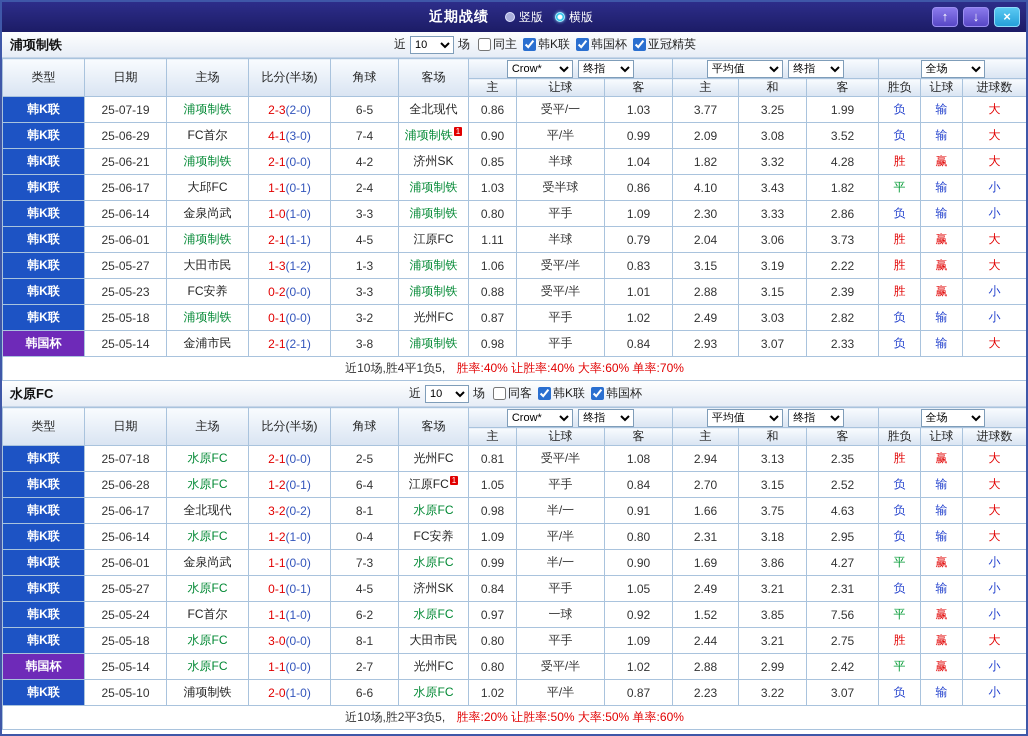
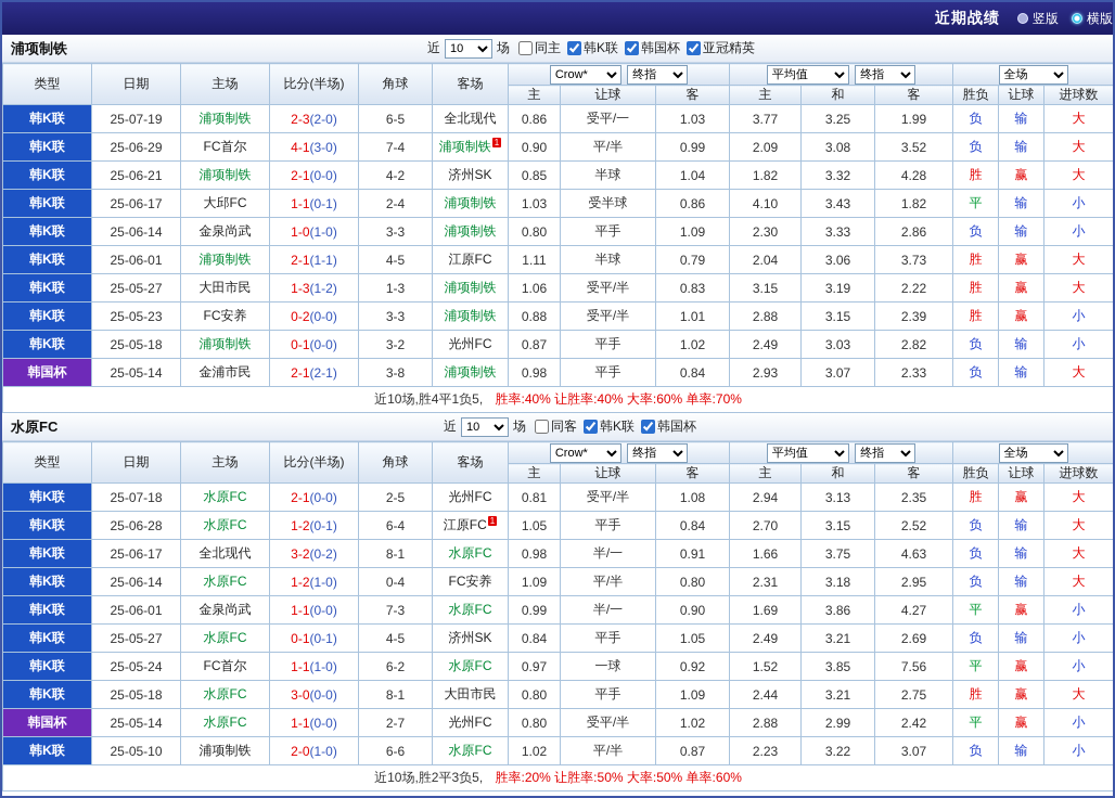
  近期战绩
  竖版
  横版
- ↑
- ↓
- ×
  浦项制铁
  近
  10
  场
  同主
  韩K联
  韩国杯
  亚冠精英
  类型	日期	主场	比分(半场)	角球	客场	Crow* 终指	平均值 终指	全场
  主	让球	客	主	和	客	胜负	让球	进球数
  韩K联	25-07-19	浦项制铁	2-3(2-0)	6-5	全北现代	0.86	受平/一	1.03	3.77	3.25	1.99	负	输	大
  韩K联	25-06-29	FC首尔	4-1(3-0)	7-4	浦项制铁 1	0.90	平/半	0.99	2.09	3.08	3.52	负	输	大
  韩K联	25-06-21	浦项制铁	2-1(0-0)	4-2	济州SK	0.85	半球	1.04	1.82	3.32	4.28	胜	赢	大
  韩K联	25-06-17	大邱FC	1-1(0-1)	2-4	浦项制铁	1.03	受半球	0.86	4.10	3.43	1.82	平	输	小
  韩K联	25-06-14	金泉尚武	1-0(1-0)	3-3	浦项制铁	0.80	平手	1.09	2.30	3.33	2.86	负	输	小
  韩K联	25-06-01	浦项制铁	2-1(1-1)	4-5	江原FC	1.11	半球	0.79	2.04	3.06	3.73	胜	赢	大
  韩K联	25-05-27	大田市民	1-3(1-2)	1-3	浦项制铁	1.06	受平/半	0.83	3.15	3.19	2.22	胜	赢	大
  韩K联	25-05-23	FC安养	0-2(0-0)	3-3	浦项制铁	0.88	受平/半	1.01	2.88	3.15	2.39	胜	赢	小
  韩K联	25-05-18	浦项制铁	0-1(0-0)	3-2	光州FC	0.87	平手	1.02	2.49	3.03	2.82	负	输	小
  韩国杯	25-05-14	金浦市民	2-1(2-1)	3-8	浦项制铁	0.98	平手	0.84	2.93	3.07	2.33	负	输	大
  近10场,胜4平1负5, 胜率:40% 让胜率:40% 大率:60% 单率:70%
  水原FC
  近
  10
  场
  同客
  韩K联
  韩国杯
  类型	日期	主场	比分(半场)	角球	客场	Crow* 终指	平均值 终指	全场
  主	让球	客	主	和	客	胜负	让球	进球数
  韩K联	25-07-18	水原FC	2-1(0-0)	2-5	光州FC	0.81	受平/半	1.08	2.94	3.13	2.35	胜	赢	大
  韩K联	25-06-28	水原FC	1-2(0-1)	6-4	江原FC 1	1.05	平手	0.84	2.70	3.15	2.52	负	输	大
  韩K联	25-06-17	全北现代	3-2(0-2)	8-1	水原FC	0.98	半/一	0.91	1.66	3.75	4.63	负	输	大
  韩K联	25-06-14	水原FC	1-2(1-0)	0-4	FC安养	1.09	平/半	0.80	2.31	3.18	2.95	负	输	大
  韩K联	25-06-01	金泉尚武	1-1(0-0)	7-3	水原FC	0.99	半/一	0.90	1.69	3.86	4.27	平	赢	小
- 韩K联	25-05-27	水原FC	0-1(0-1)	4-5	济州SK	0.84	平手	1.05	2.49	3.21	2.31	负	输	小
+ 韩K联	25-05-27	水原FC	0-1(0-1)	4-5	济州SK	0.84	平手	1.05	2.49	3.21	2.69	负	输	小
  韩K联	25-05-24	FC首尔	1-1(1-0)	6-2	水原FC	0.97	一球	0.92	1.52	3.85	7.56	平	赢	小
  韩K联	25-05-18	水原FC	3-0(0-0)	8-1	大田市民	0.80	平手	1.09	2.44	3.21	2.75	胜	赢	大
  韩国杯	25-05-14	水原FC	1-1(0-0)	2-7	光州FC	0.80	受平/半	1.02	2.88	2.99	2.42	平	赢	小
  韩K联	25-05-10	浦项制铁	2-0(1-0)	6-6	水原FC	1.02	平/半	0.87	2.23	3.22	3.07	负	输	小
  近10场,胜2平3负5, 胜率:20% 让胜率:50% 大率:50% 单率:60%
